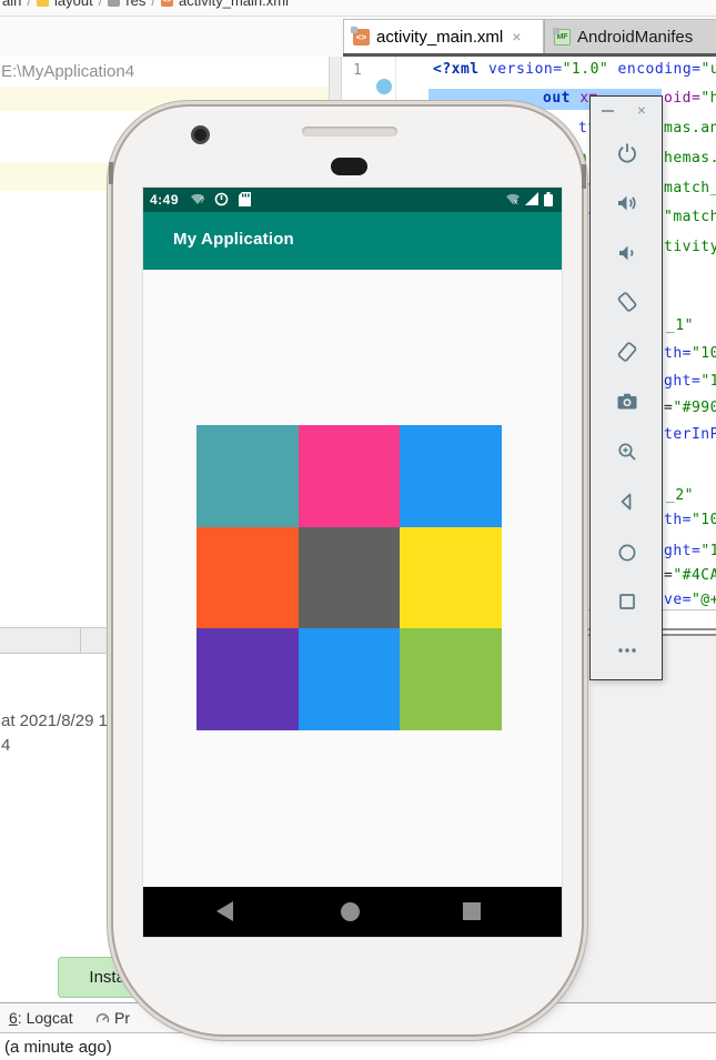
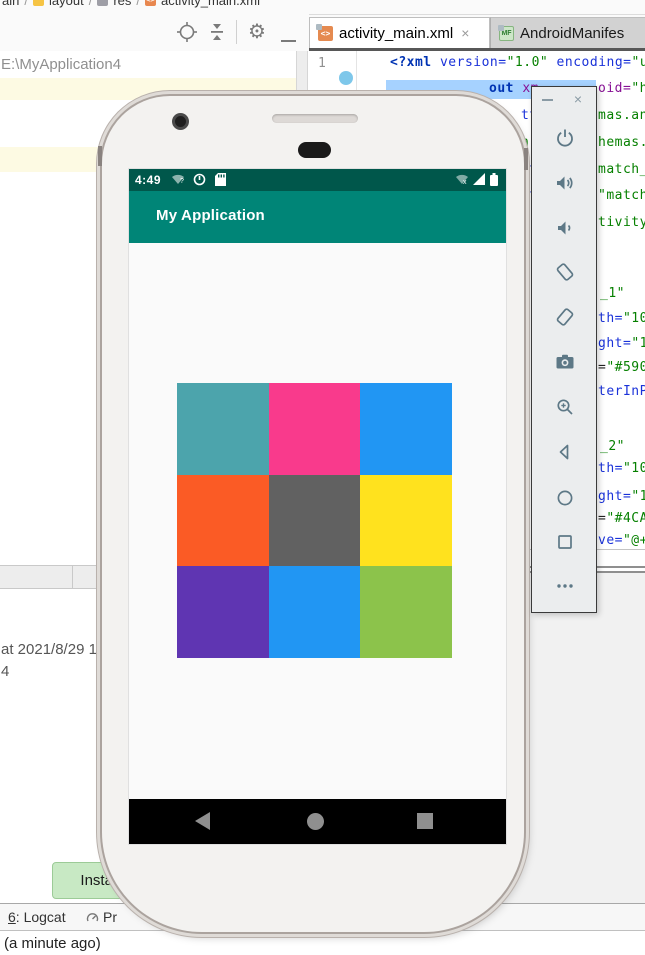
  ain
  /
  layout
  /
  res
  /
  <>
  activity_main.xml
+ ⚙
  <>
  activity_main.xml
  ×
  AndroidManifes
  E:\MyApplication4
  at 2021/8/29 1
  4
  1
  <?xml version="1.0" encoding="u
  out x
  oid="h
  mas.an
  h
  hemas.
  match_
  "match
  =
  tivity
  _1"
  a
  th="10
  a
  ght="1
  a
- ="#990
+ ="#590
  a
  terInP
  c
  _2"
  a
  th="10
  a
  ght="1
  a
  ="#4CA
  a
  ve="@+
  6: Logcat
  Pr
  (a minute ago)
  Insta
  4:49
  My Application
  ×
